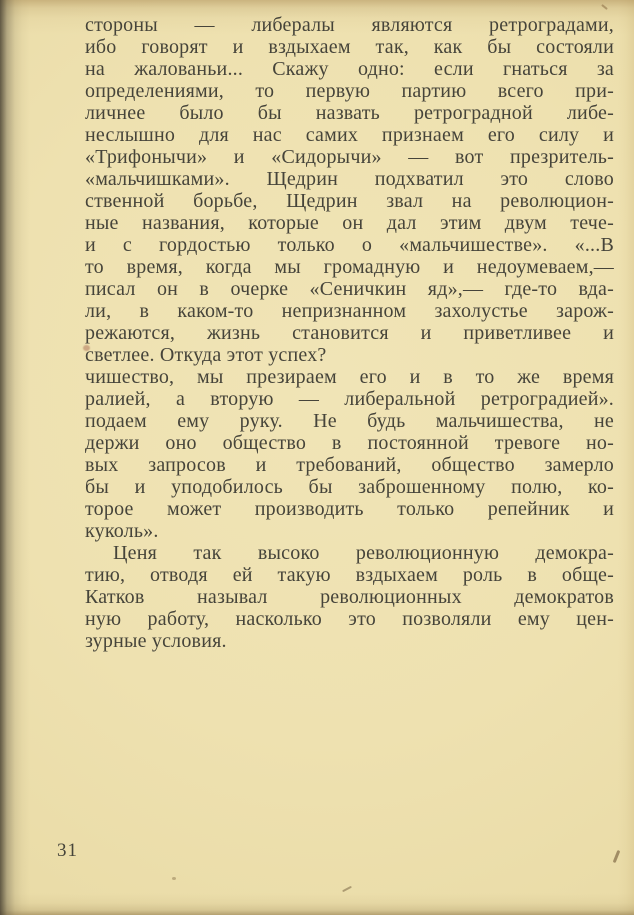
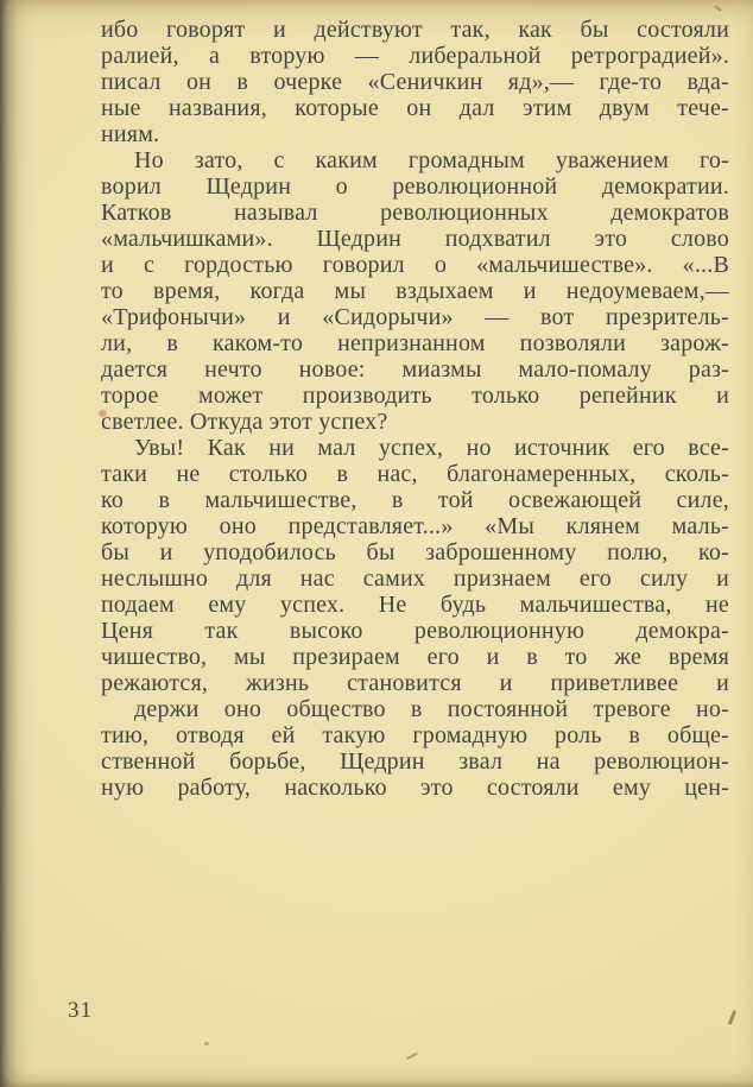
- стороны — либералы являются ретроградами,
- ибо говорят и вздыхаем так, как бы состояли
+ ибо говорят и действуют так, как бы состояли
- на жалованьи... Скажу одно: если гнаться за
- определениями, то первую партию всего при-
- личнее было бы назвать ретроградной либе-
- неслышно для нас самих признаем его силу и
+ ралией, а вторую — либеральной ретроградией».
- «Трифонычи» и «Сидорычи» — вот презритель-
+ писал он в очерке «Сеничкин яд»,— где-то вда-
- «мальчишками». Щедрин подхватил это слово
+ ные названия, которые он дал этим двум тече-
+ ниям.
+ Но зато, с каким громадным уважением го-
+ ворил Щедрин о революционной демократии.
- ственной борьбе, Щедрин звал на революцион-
+ Катков называл революционных демократов
- ные названия, которые он дал этим двум тече-
+ «мальчишками». Щедрин подхватил это слово
- и с гордостью только о «мальчишестве». «...В
+ и с гордостью говорил о «мальчишестве». «...В
- то время, когда мы громадную и недоумеваем,—
+ то время, когда мы вздыхаем и недоумеваем,—
- писал он в очерке «Сеничкин яд»,— где-то вда-
+ «Трифонычи» и «Сидорычи» — вот презритель-
- ли, в каком-то непризнанном захолустье зарож-
+ ли, в каком-то непризнанном позволяли зарож-
+ дается нечто новое: миазмы мало-помалу раз-
- режаются, жизнь становится и приветливее и
+ торое может производить только репейник и
  светлее. Откуда этот успех?
+ Увы! Как ни мал успех, но источник его все-
+ таки не столько в нас, благонамеренных, сколь-
+ ко в мальчишестве, в той освежающей силе,
+ которую оно представляет...» «Мы клянем маль-
- чишество, мы презираем его и в то же время
+ бы и уподобилось бы заброшенному полю, ко-
- ралией, а вторую — либеральной ретроградией».
+ неслышно для нас самих признаем его силу и
- подаем ему руку. Не будь мальчишества, не
+ подаем ему успех. Не будь мальчишества, не
- держи оно общество в постоянной тревоге но-
+ Ценя так высоко революционную демокра-
- вых запросов и требований, общество замерло
- бы и уподобилось бы заброшенному полю, ко-
+ чишество, мы презираем его и в то же время
- торое может производить только репейник и
+ режаются, жизнь становится и приветливее и
- куколь».
- Ценя так высоко революционную демокра-
+ держи оно общество в постоянной тревоге но-
- тию, отводя ей такую вздыхаем роль в обще-
+ тию, отводя ей такую громадную роль в обще-
- Катков называл революционных демократов
+ ственной борьбе, Щедрин звал на революцион-
- ную работу, насколько это позволяли ему цен-
+ ную работу, насколько это состояли ему цен-
- зурные условия.
  31
